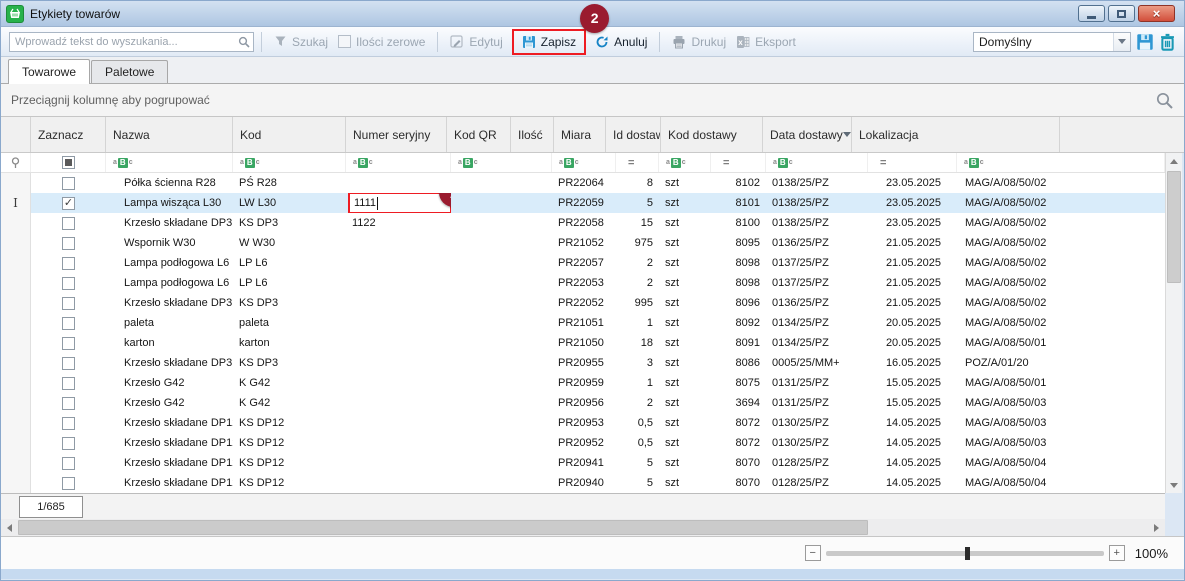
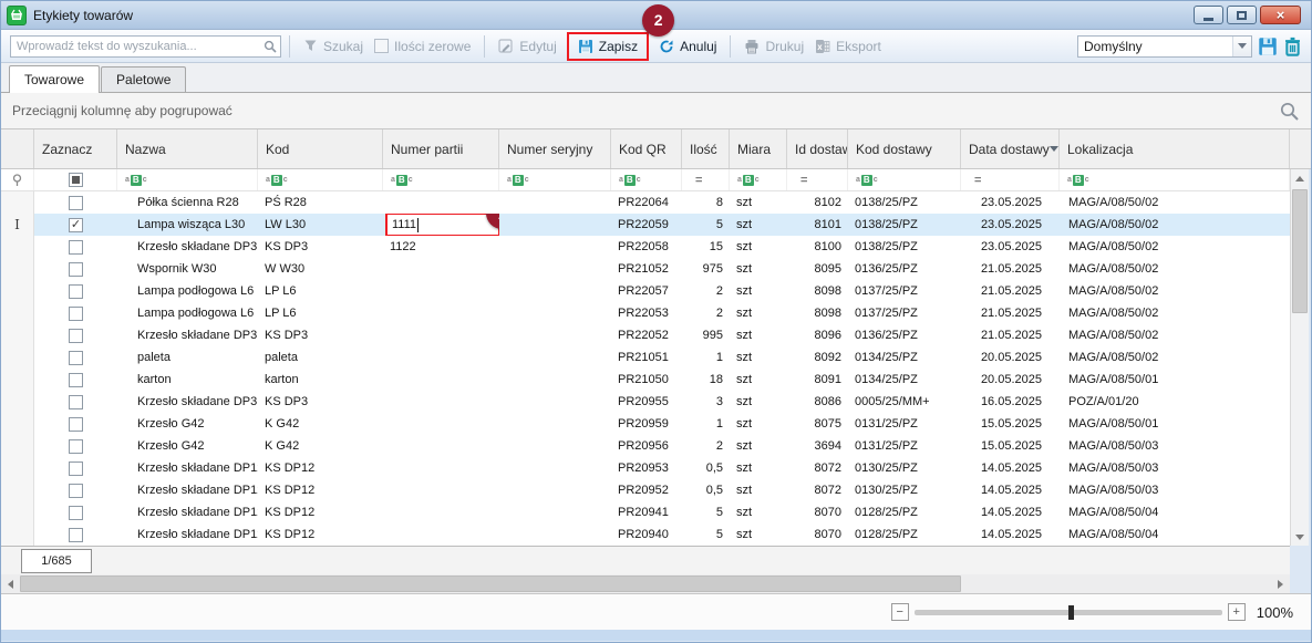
  Etykiety towarów
  ×
  Wprowadź tekst do wyszukania...
  Szukaj
  Ilości zerowe
  Edytuj
  Zapisz
  2
  Anuluj
  Drukuj
  x
  Eksport
  Domyślny
  Towarowe
  Paletowe
  Przeciągnij kolumnę aby pogrupować
  Zaznacz
  Nazwa
  Kod
+ Numer partii
  Numer seryjny
  Kod QR
  Ilość
  Miara
  Id dosta
  Kod dostawy
  Data dostawy
  Lokalizacja
  B
  B
  B
  B
  B
  =
  B
  =
  B
  =
  B
  Półka ścienna R28
  PŚ R28
  PR22064
  8
  szt
  8102
  0138/25/PZ
  23.05.2025
  MAG/A/08/50/02
  I
  ✓
  Lampa wisząca L30
  LW L30
  1111
  PR22059
  5
  szt
  8101
  0138/25/PZ
  23.05.2025
  MAG/A/08/50/02
  Krzesło składane DP3
  KS DP3
  1122
  PR22058
  15
  szt
  8100
  0138/25/PZ
  23.05.2025
  MAG/A/08/50/02
  Wspornik W30
  W W30
  PR21052
  975
  szt
  8095
  0136/25/PZ
  21.05.2025
  MAG/A/08/50/02
  Lampa podłogowa L6
  LP L6
  PR22057
  2
  szt
  8098
  0137/25/PZ
  21.05.2025
  MAG/A/08/50/02
  Lampa podłogowa L6
  LP L6
  PR22053
  2
  szt
  8098
  0137/25/PZ
  21.05.2025
  MAG/A/08/50/02
  Krzesło składane DP3
  KS DP3
  PR22052
  995
  szt
  8096
  0136/25/PZ
  21.05.2025
  MAG/A/08/50/02
  paleta
  paleta
  PR21051
  1
  szt
  8092
  0134/25/PZ
  20.05.2025
  MAG/A/08/50/02
  karton
  karton
  PR21050
  18
  szt
  8091
  0134/25/PZ
  20.05.2025
  MAG/A/08/50/01
  Krzesło składane DP3
  KS DP3
  PR20955
  3
  szt
  8086
  0005/25/MM+
  16.05.2025
  POZ/A/01/20
  Krzesło G42
  K G42
  PR20959
  1
  szt
  8075
  0131/25/PZ
  15.05.2025
  MAG/A/08/50/01
  Krzesło G42
  K G42
  PR20956
  2
  szt
  3694
  0131/25/PZ
  15.05.2025
  MAG/A/08/50/03
  Krzesło składane DP1
  KS DP12
  PR20953
  0,5
  szt
  8072
  0130/25/PZ
  14.05.2025
  MAG/A/08/50/03
  Krzesło składane DP1
  KS DP12
  PR20952
  0,5
  szt
  8072
  0130/25/PZ
  14.05.2025
  MAG/A/08/50/03
  Krzesło składane DP1
  KS DP12
  PR20941
  5
  szt
  8070
  0128/25/PZ
  14.05.2025
  MAG/A/08/50/04
  Krzesło składane DP1
  KS DP12
  PR20940
  5
  szt
  8070
  0128/25/PZ
  14.05.2025
  MAG/A/08/50/04
  1/685
  −
  +
  100%
